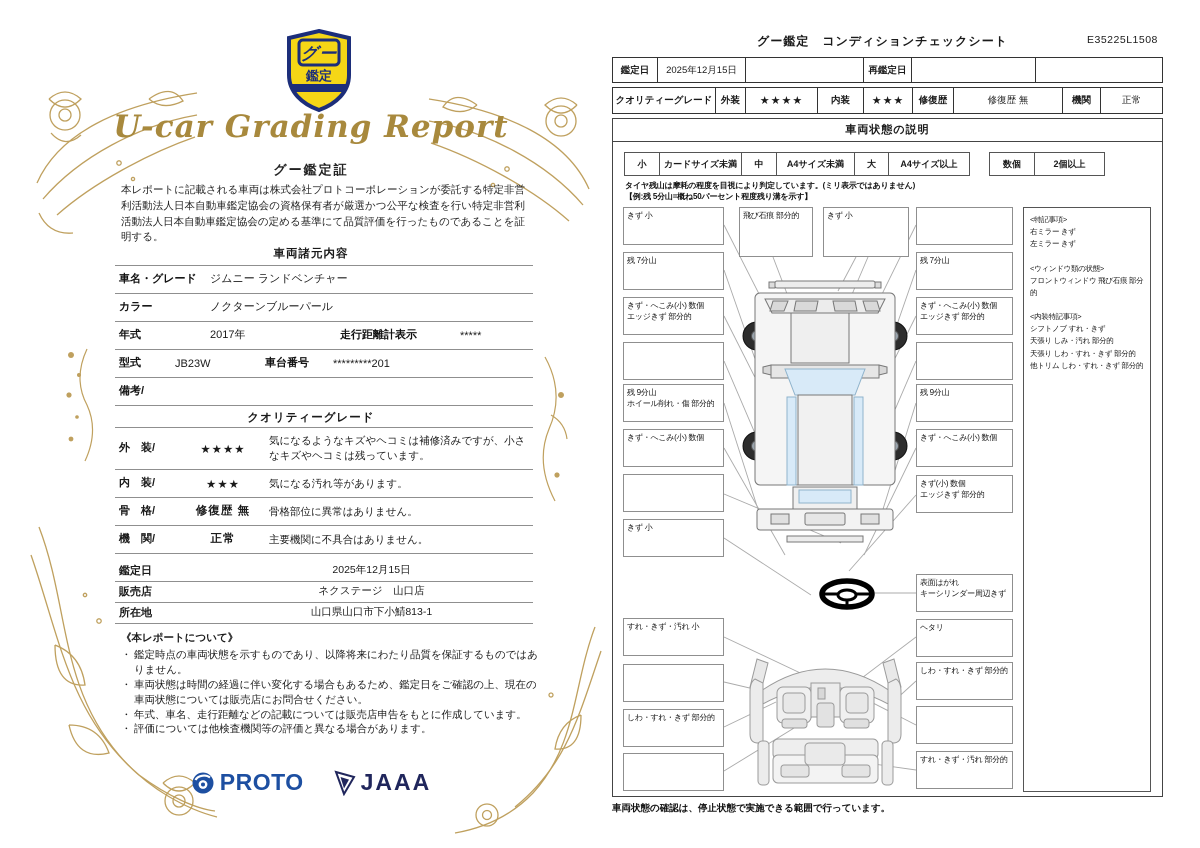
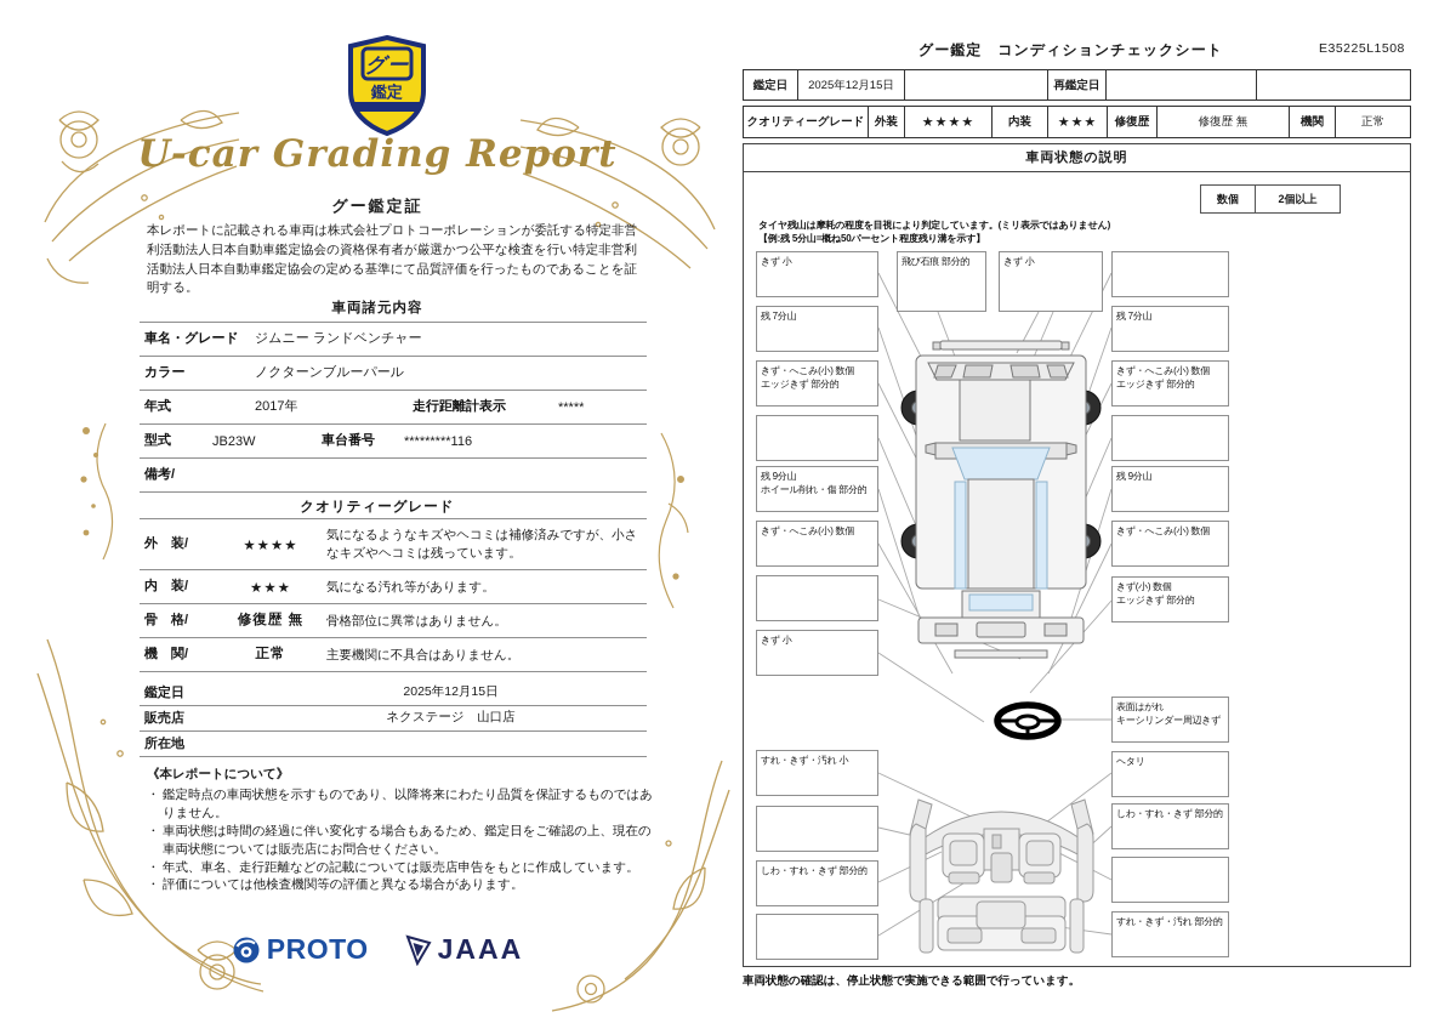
  グー
  鑑定
  U-car Grading Report
  グー鑑定証
  本レポートに記載される車両は株式会社プロトコーポレーションが委託する特定非営利活動法人日本自動車鑑定協会の資格保有者が厳選かつ公平な検査を行い特定非営利活動法人日本自動車鑑定協会の定める基準にて品質評価を行ったものであることを証明する。
  車両諸元内容
  車名・グレード
  ジムニー ランドベンチャー
  カラー
  ノクターンブルーパール
  年式
  2017年
  走行距離計表示
  *****
  型式
  JB23W
  車台番号
- *********201
+ *********116
  備考/
  クオリティーグレード
  外 装/
  ★★★★
  気になるようなキズやヘコミは補修済みですが、小さなキズやヘコミは残っています。
  内 装/
  ★★★
  気になる汚れ等があります。
  骨 格/
  修復歴 無
  骨格部位に異常はありません。
  機 関/
  正常
  主要機関に不具合はありません。
  鑑定日
  2025年12月15日
  販売店
  ネクステージ 山口店
  所在地
- 山口県山口市下小鯖813-1
  《本レポートについて》
  鑑定時点の車両状態を示すものであり、以降将来にわたり品質を保証するものではありません。
  車両状態は時間の経過に伴い変化する場合もあるため、鑑定日をご確認の上、現在の車両状態については販売店にお問合せください。
  年式、車名、走行距離などの記載については販売店申告をもとに作成しています。
  評価については他検査機関等の評価と異なる場合があります。
  PROTO
  JAAA
  グー鑑定 コンディションチェックシート
  E35225L1508
  鑑定日
  2025年12月15日
  再鑑定日
  クオリティーグレード
  外装
  ★★★★
  内装
  ★★★
  修復歴
  修復歴 無
  機関
  正常
  車両状態の説明
- 小
- カードサイズ未満
- 中
- A4サイズ未満
- 大
- A4サイズ以上
  数個
  2個以上
  タイヤ残山は摩耗の程度を目視により判定しています。(ミリ表示ではありません)
  【例:残 5分山=概ね50パーセント程度残り溝を示す】
- <特記事項>
- 右ミラー きず
- 左ミラー きず
- <ウィンドウ類の状態>
- フロントウィンドウ 飛び石痕 部分的
- <内装特記事項>
- シフトノブ すれ・きず
- 天張り しみ・汚れ 部分的
- 天張り しわ・すれ・きず 部分的
- 他トリム しわ・すれ・きず 部分的
  きず 小
  残 7分山
  きず・へこみ(小) 数個
  エッジきず 部分的
  残 9分山
  ホイール削れ・傷 部分的
  きず・へこみ(小) 数個
  きず 小
  すれ・きず・汚れ 小
  しわ・すれ・きず 部分的
  残 7分山
  きず・へこみ(小) 数個
  エッジきず 部分的
  残 9分山
  きず・へこみ(小) 数個
  きず(小) 数個
  エッジきず 部分的
  表面はがれ
  キーシリンダー周辺きず
  ヘタリ
  しわ・すれ・きず 部分的
  すれ・きず・汚れ 部分的
  飛び石痕 部分的
  きず 小
  車両状態の確認は、停止状態で実施できる範囲で行っています。
